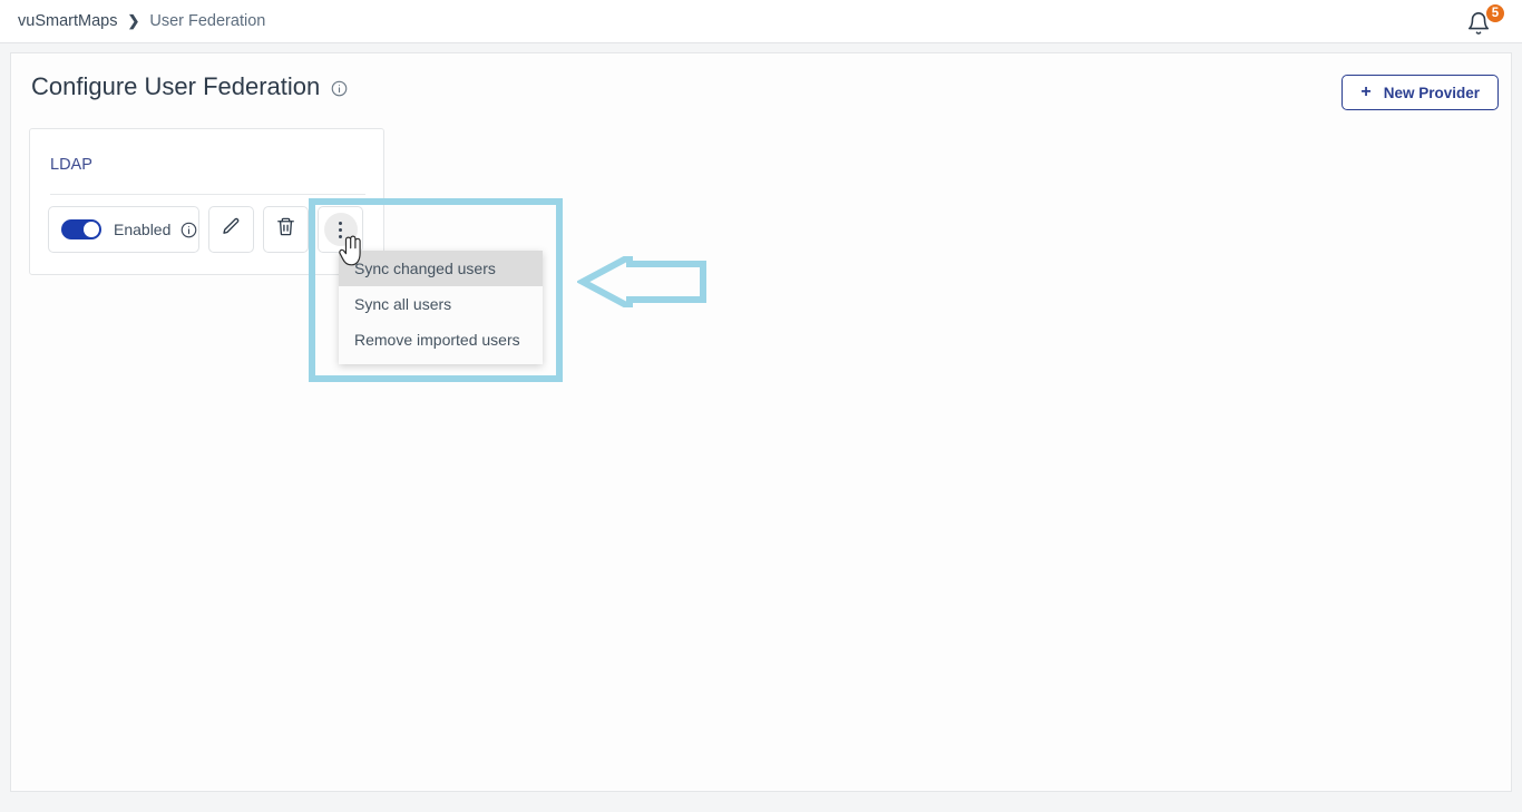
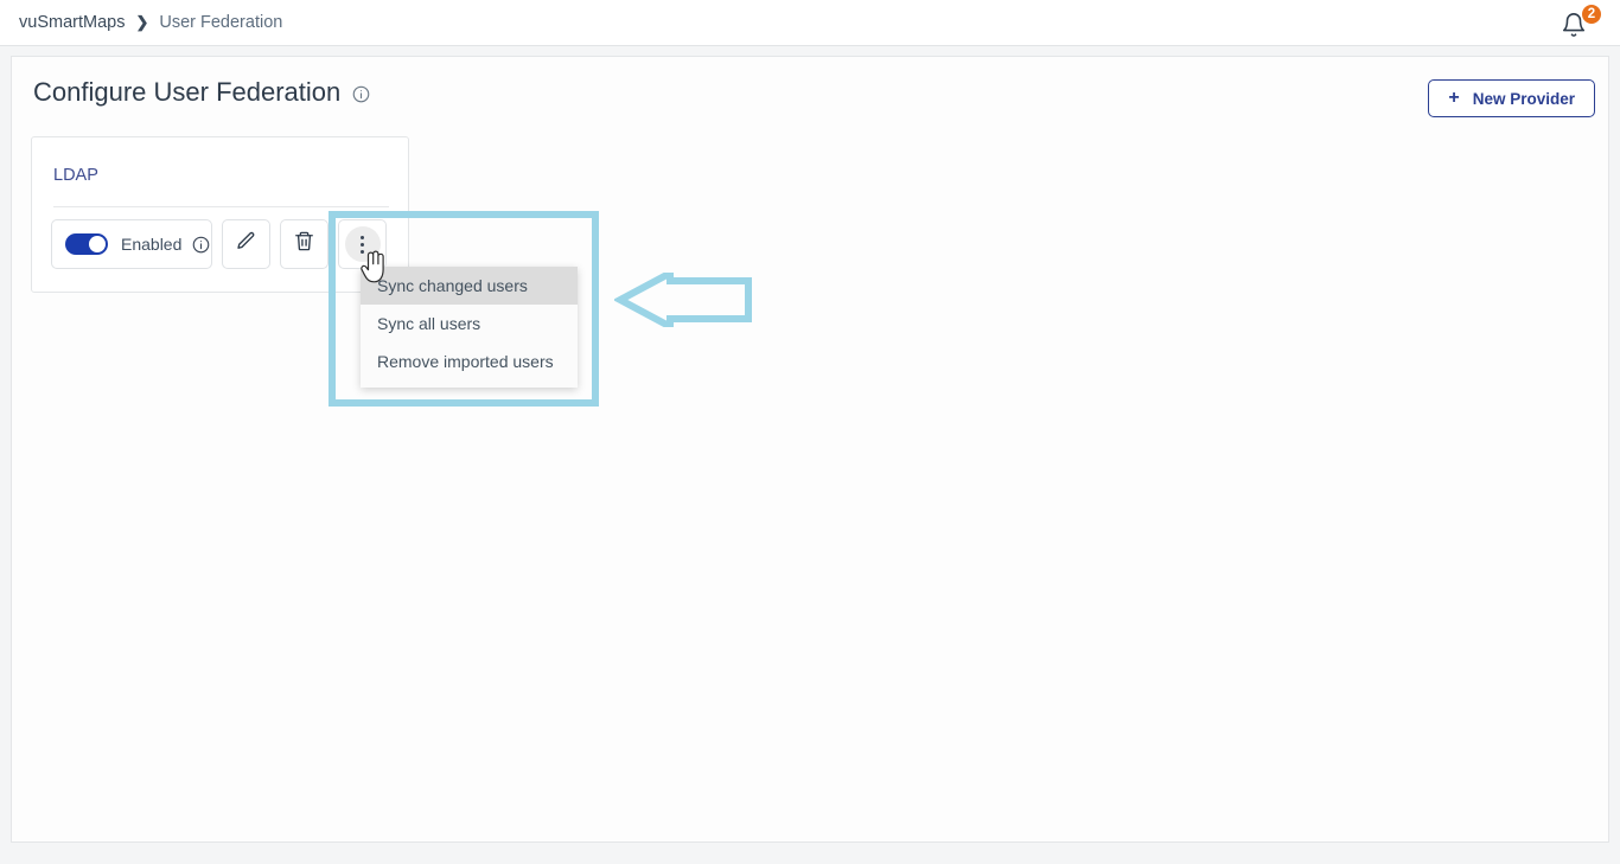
  vuSmartMaps
  ❯
  User Federation
- 5
+ 2
  Configure User Federation
  +
  New Provider
  LDAP
  Enabled
  Sync changed users
  Sync all users
  Remove imported users
